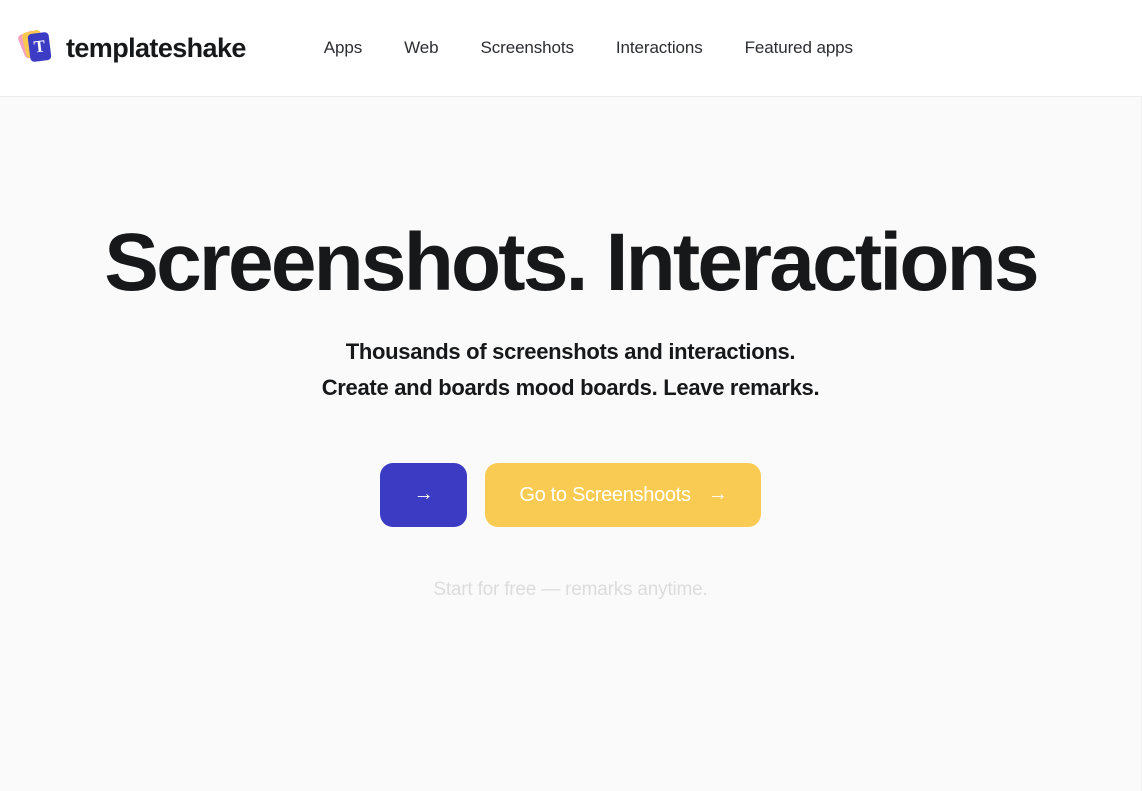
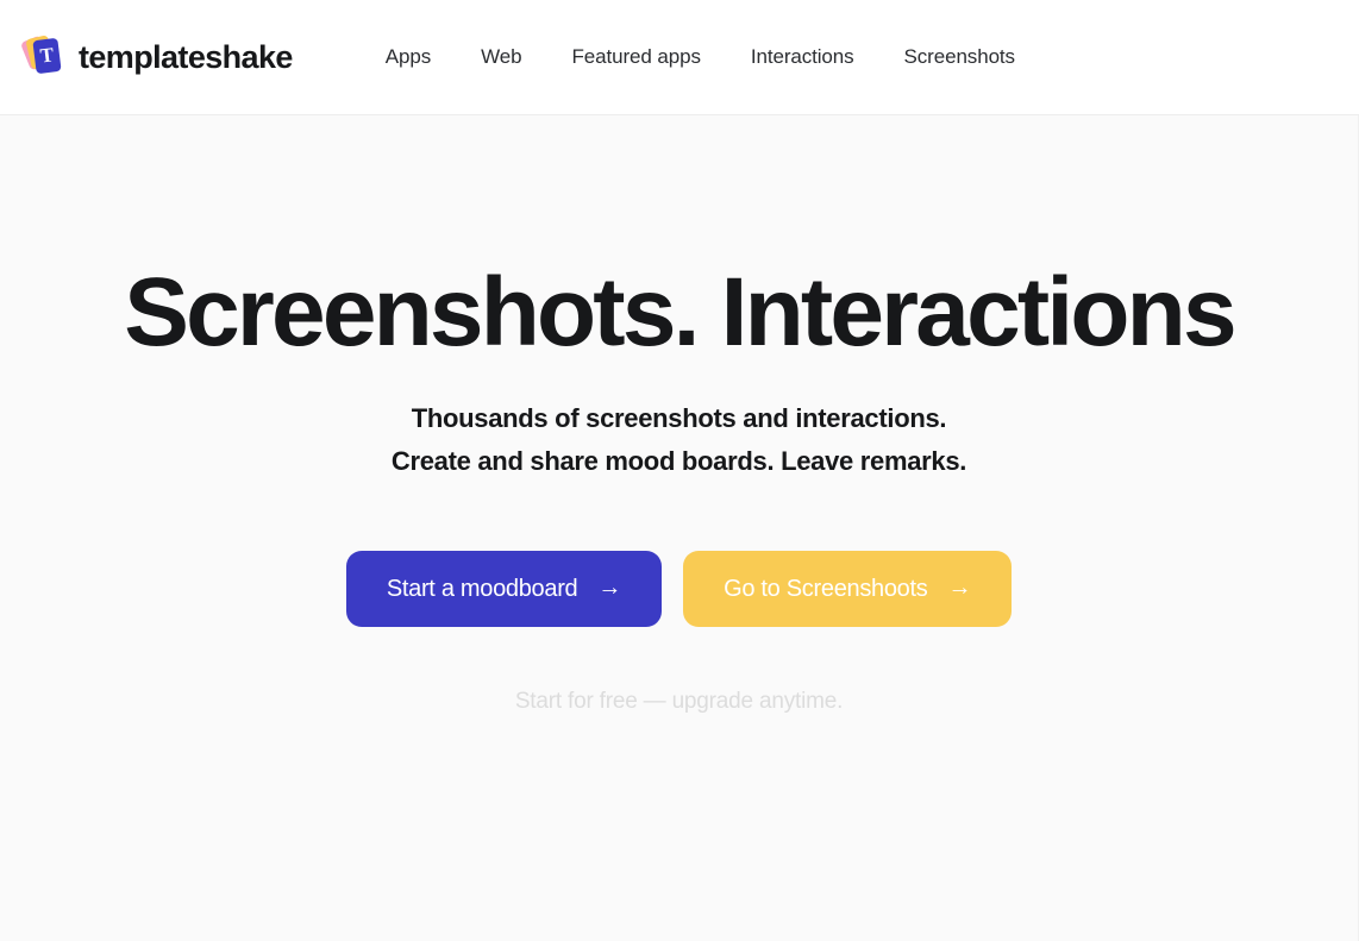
  templateshake
  Apps
  Web
- Screenshots
+ Featured apps
  Interactions
- Featured apps
+ Screenshots
  Screenshots. Interactions
  Thousands of screenshots and interactions.
- Create and boards mood boards. Leave remarks.
+ Create and share mood boards. Leave remarks.
+ Start a moodboard
  →
  Go to Screenshoots
  →
- Start for free — remarks anytime.
+ Start for free — upgrade anytime.
